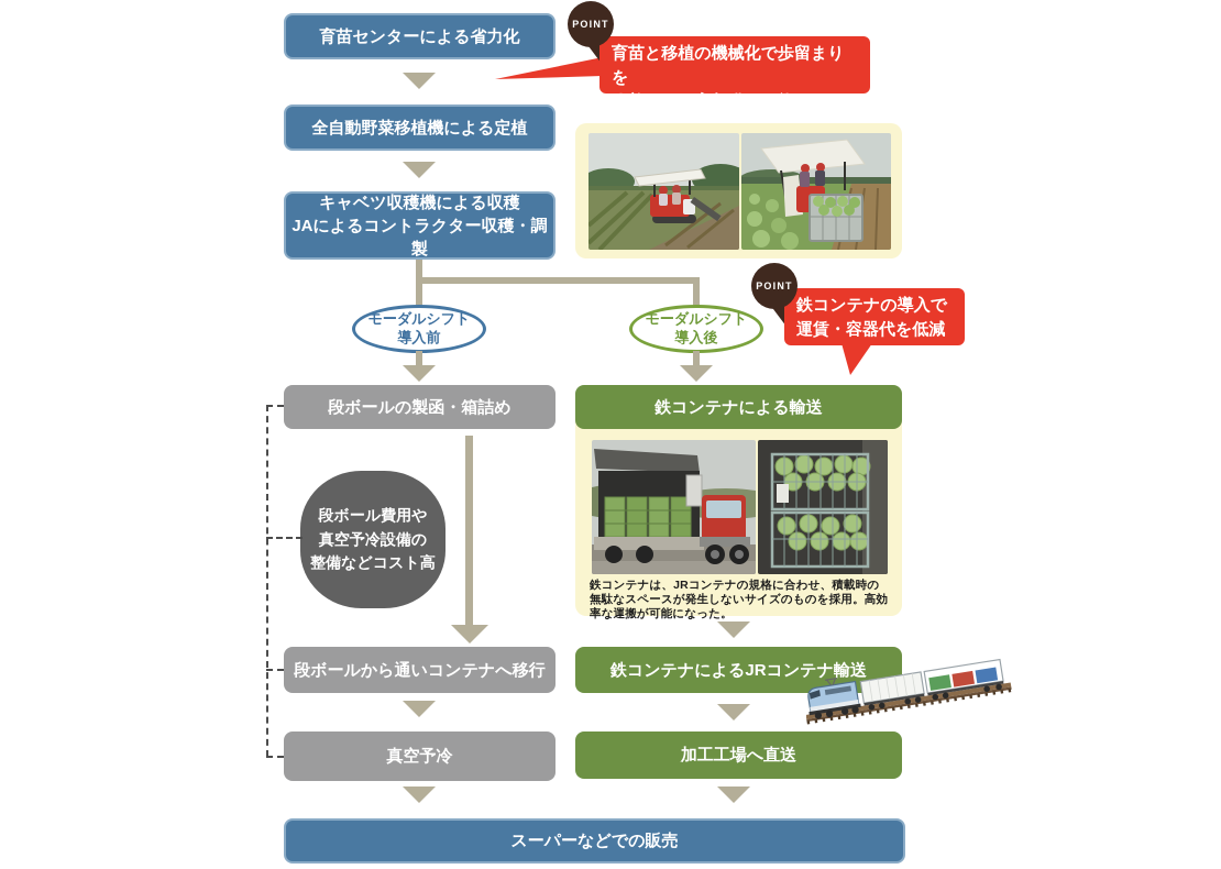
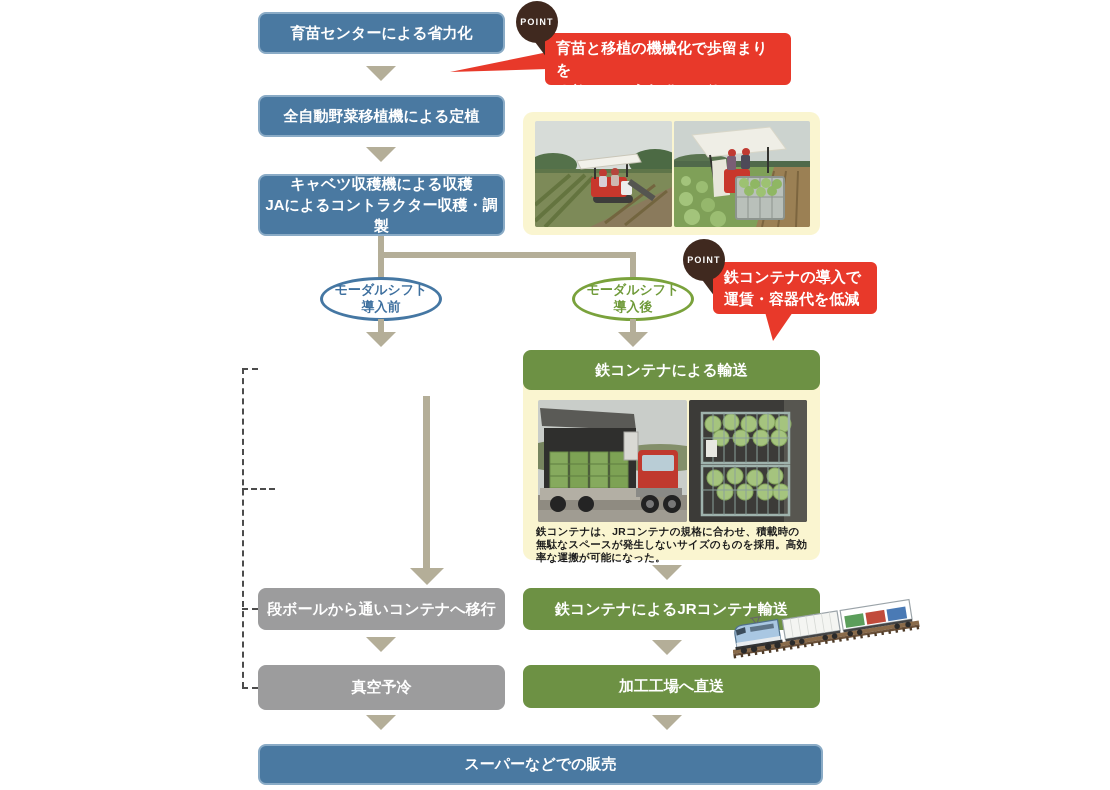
  育苗センターによる省力化
  全自動野菜移植機による定植
  キャベツ収穫機による収穫
  JAによるコントラクター収穫・調製
  POINT
  育苗と移植の機械化で歩留まりを
  改善し、一斉収穫が可能に
  モーダルシフト
  導入前
  モーダルシフト
  導入後
  POINT
  鉄コンテナの導入で
  運賃・容器代を低減
- 段ボールの製函・箱詰め
- 段ボール費用や
- 真空予冷設備の
- 整備などコスト高
  段ボールから通いコンテナへ移行
  真空予冷
  鉄コンテナによる輸送
  鉄コンテナは、JRコンテナの規格に合わせ、積載時の無駄なスペースが発生しないサイズのものを採用。高効率な運搬が可能になった。
  鉄コンテナによるJRコンテナ輸送
  加工工場へ直送
  スーパーなどでの販売
